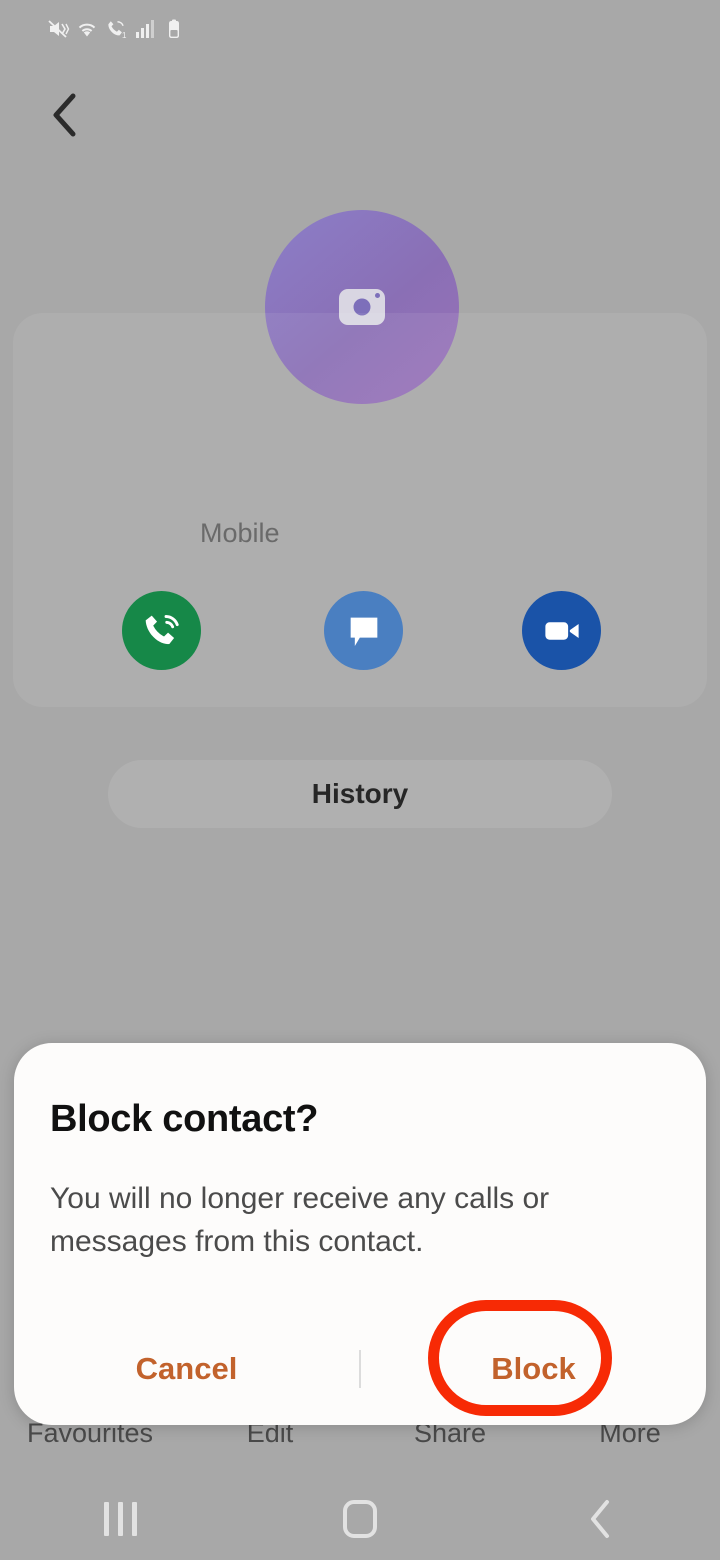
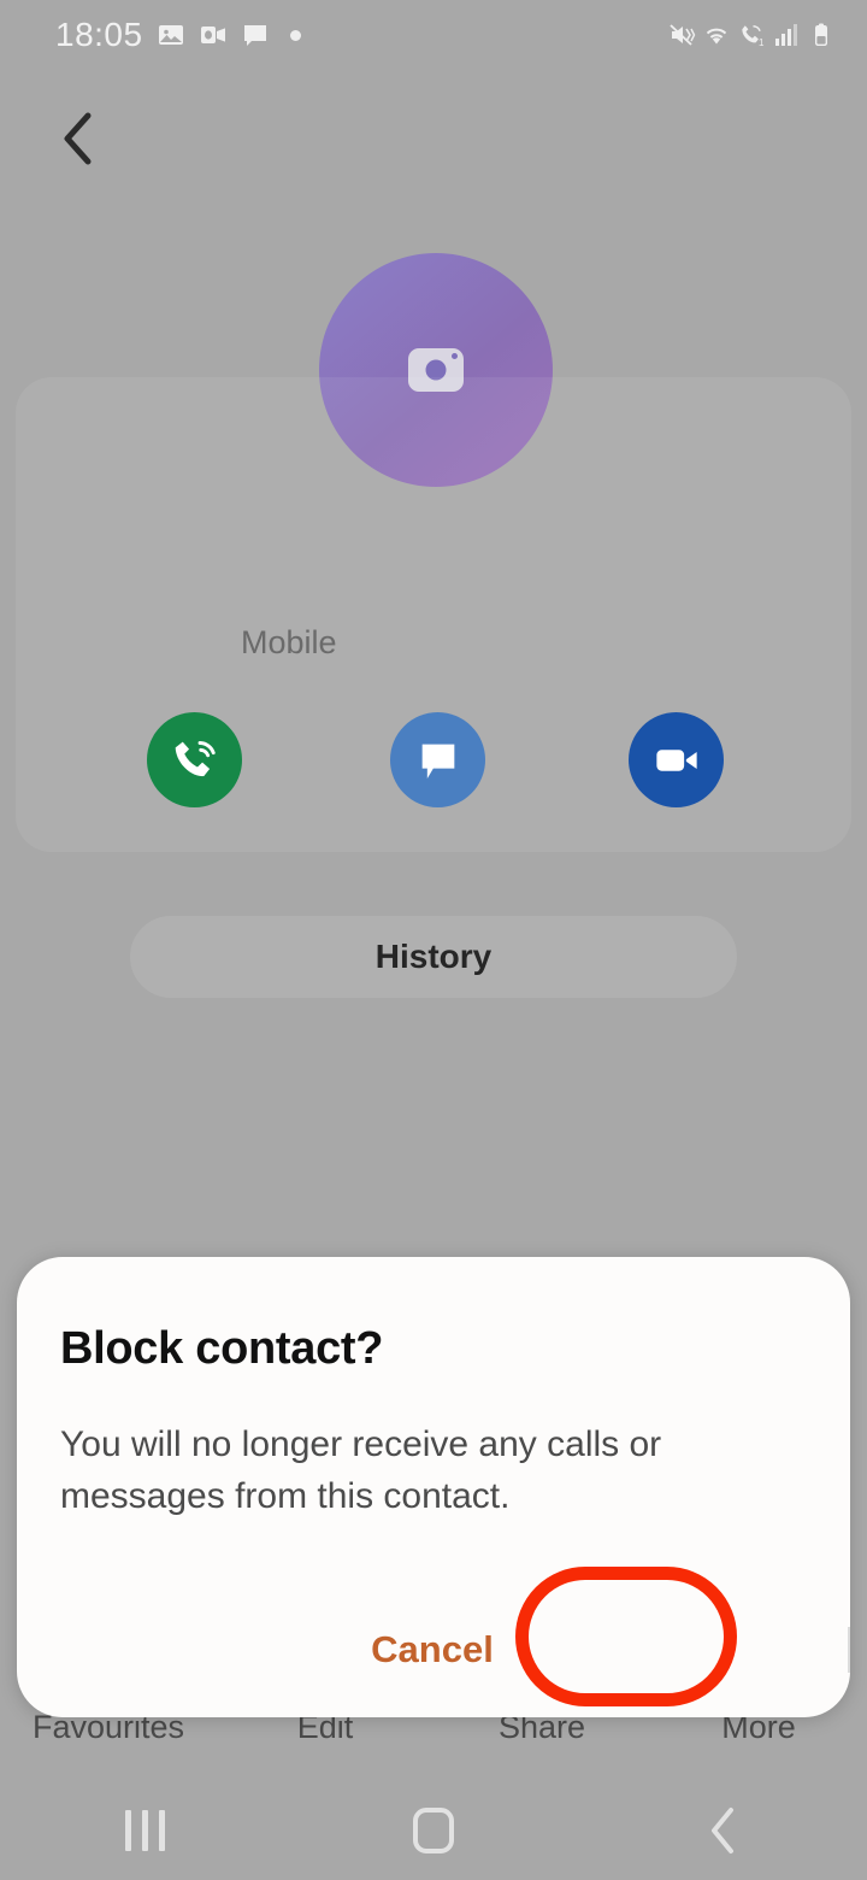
+ 18:05
  1
  Mobile
  History
  Favourites
  Edit
  Share
  More
  Block contact?
  You will no longer receive any calls or messages from this contact.
  Cancel
- Block
